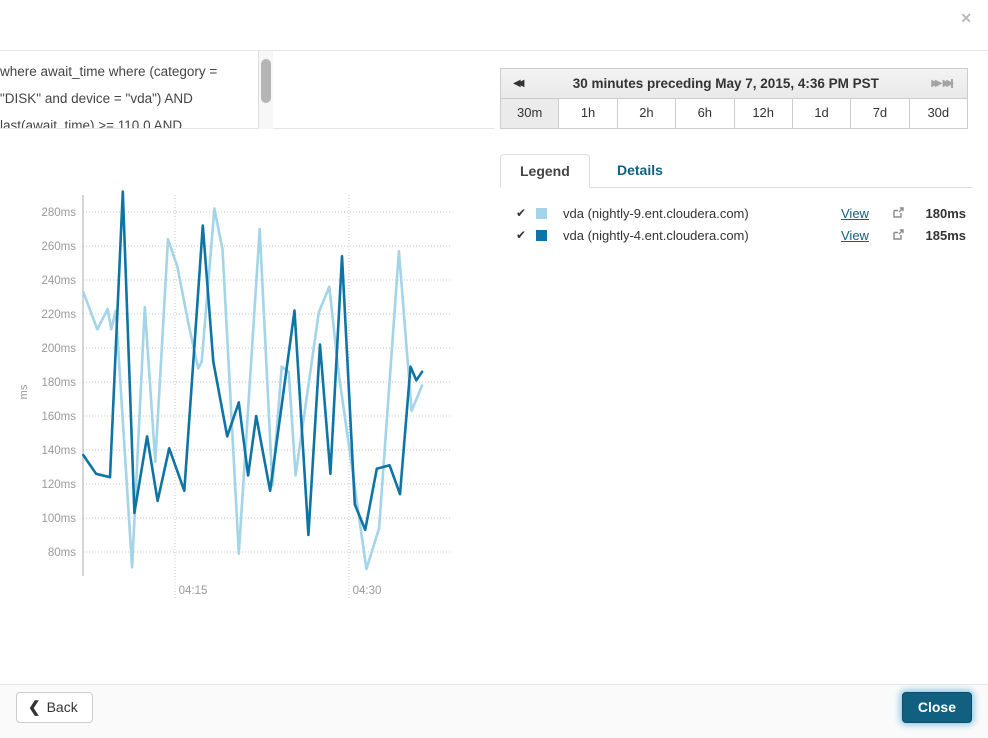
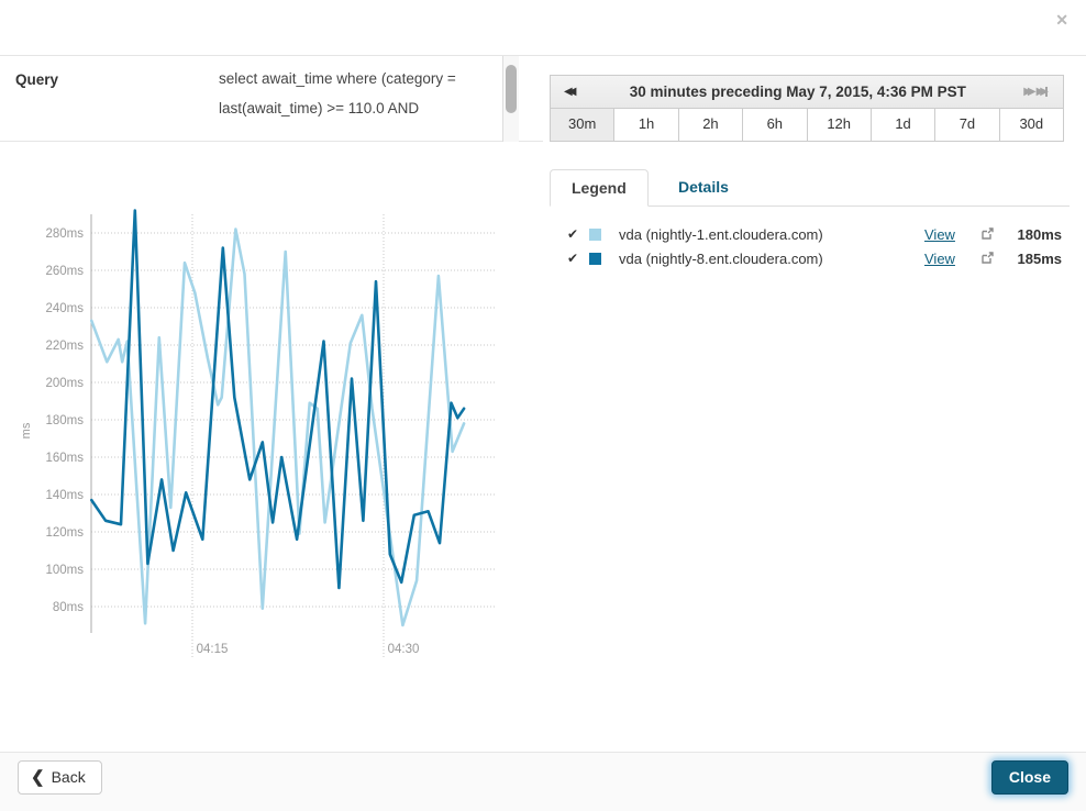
  ✕
+ Query
- where await_time where (category =
+ select await_time where (category =
- "DISK" and device = "vda") AND
  last(await_time) >= 110.0 AND
  ◀◀
  30 minutes preceding May 7, 2015, 4:36 PM PST
  ▶▶
  ▶▶
  30m
  1h
  2h
  6h
  12h
  1d
  7d
  30d
  Legend
  Details
  ✔
- vda (nightly-9.ent.cloudera.com)
+ vda (nightly-1.ent.cloudera.com)
  View
  180ms
  ✔
- vda (nightly-4.ent.cloudera.com)
+ vda (nightly-8.ent.cloudera.com)
  View
  185ms
  80ms
  100ms
  120ms
  140ms
  160ms
  180ms
  200ms
  220ms
  240ms
  260ms
  280ms
  04:15
  04:30
  ❮ Back
  Close
